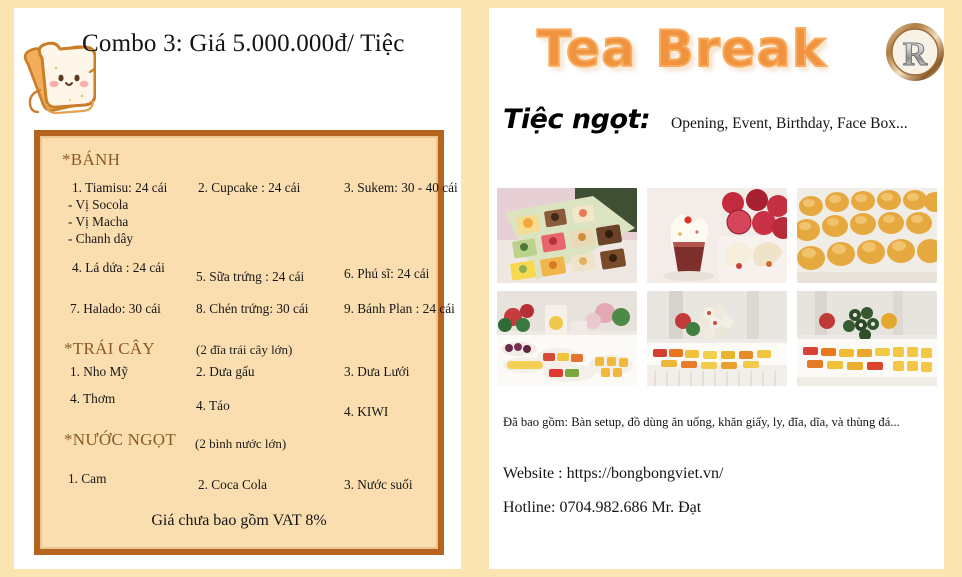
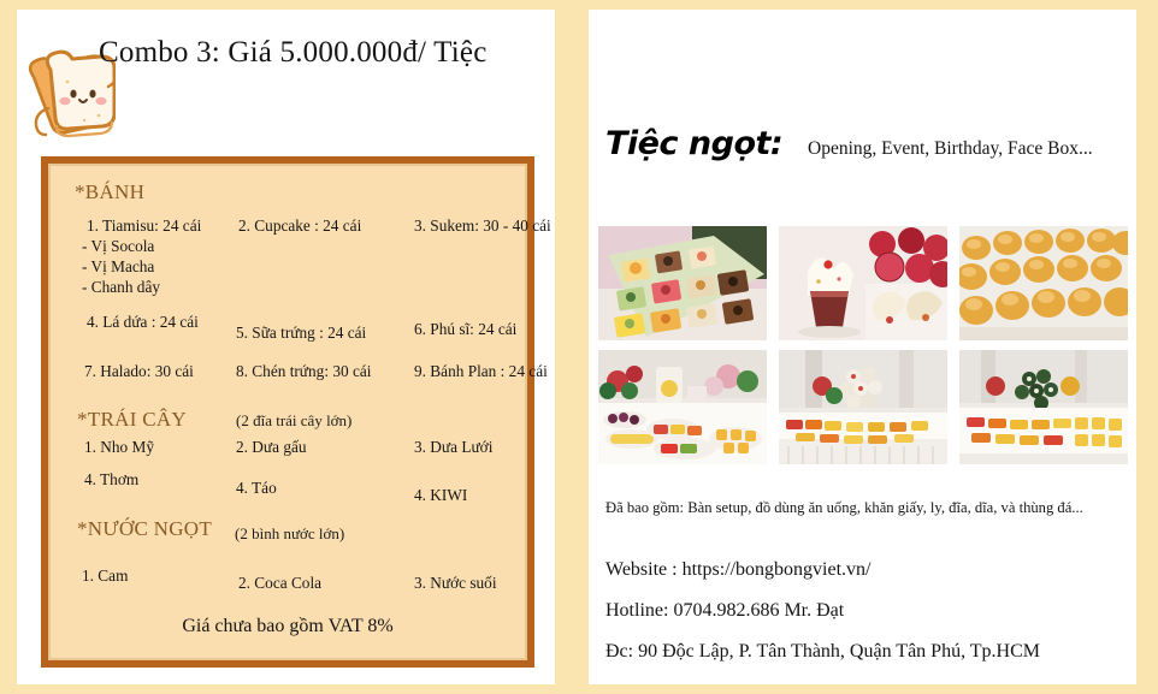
  Combo 3: Giá 5.000.000đ/ Tiệc
  *BÁNH
  1. Tiamisu: 24 cái
  2. Cupcake : 24 cái
  3. Sukem: 30 - 40 cái
  - Vị Socola
  - Vị Macha
  - Chanh dây
  4. Lá dứa : 24 cái
  5. Sữa trứng : 24 cái
  6. Phú sĩ: 24 cái
  7. Halado: 30 cái
  8. Chén trứng: 30 cái
  9. Bánh Plan : 24 cái
  *TRÁI CÂY
  (2 đĩa trái cây lớn)
  1. Nho Mỹ
  2. Dưa gấu
  3. Dưa Lưới
  4. Thơm
  4. Táo
  4. KIWI
  *NƯỚC NGỌT
  (2 bình nước lớn)
  1. Cam
  2. Coca Cola
  3. Nước suối
  Giá chưa bao gồm VAT 8%
- Tea Break
- R
  Tiệc ngọt:
  Opening, Event, Birthday, Face Box...
  Đã bao gồm: Bàn setup, đồ dùng ăn uống, khăn giấy, ly, đĩa, dĩa, và thùng đá...
  Website : https://bongbongviet.vn/
  Hotline: 0704.982.686 Mr. Đạt
+ Đc: 90 Độc Lập, P. Tân Thành, Quận Tân Phú, Tp.HCM
